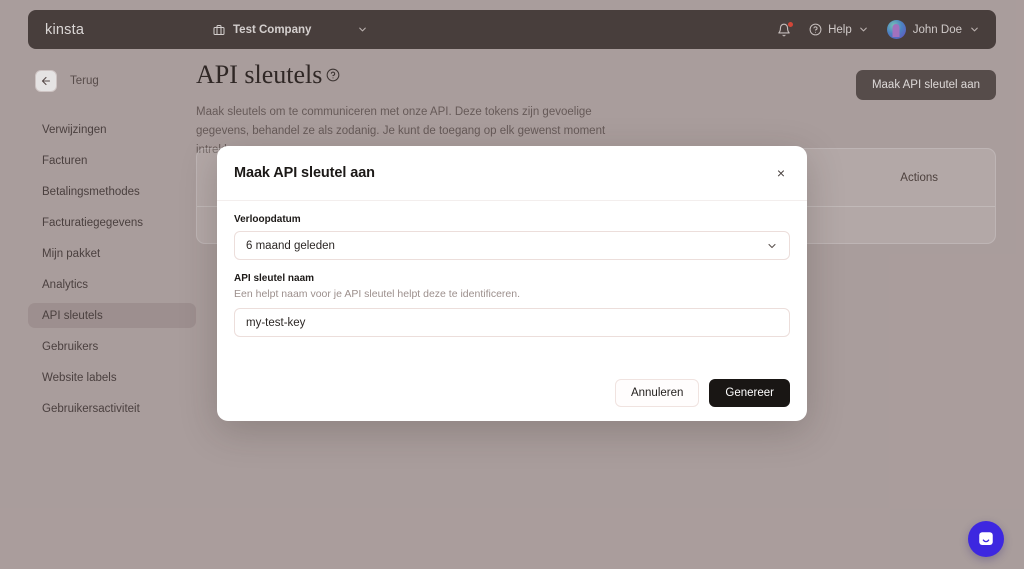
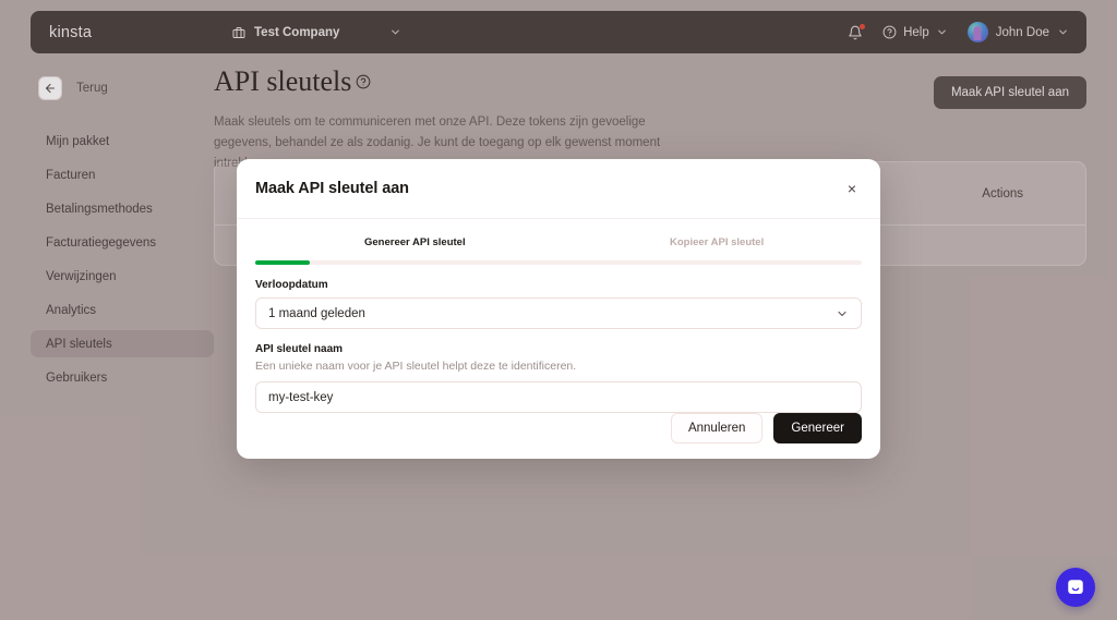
  kinsta
  Test Company
  Help
  John Doe
  Terug
- Verwijzingen
+ Mijn pakket
  Facturen
  Betalingsmethodes
  Facturatiegegevens
- Mijn pakket
+ Verwijzingen
  Analytics
  API sleutels
  Gebruikers
- Website labels
- Gebruikersactiviteit
  API sleutels
  Maak sleutels om te communiceren met onze API. Deze tokens zijn gevoelige gegevens, behandel ze als zodanig. Je kunt de toegang op elk gewenst moment intre
  Maak API sleutel aan
  Actions
  Maak API sleutel aan
  ×
+ Genereer API sleutel
+ Kopieer API sleutel
  Verloopdatum
- 6 maand geleden
+ 1 maand geleden
  API sleutel naam
- Een helpt naam voor je API sleutel helpt deze te identificeren.
+ Een unieke naam voor je API sleutel helpt deze te identificeren.
  my-test-key
  Annuleren
  Genereer
